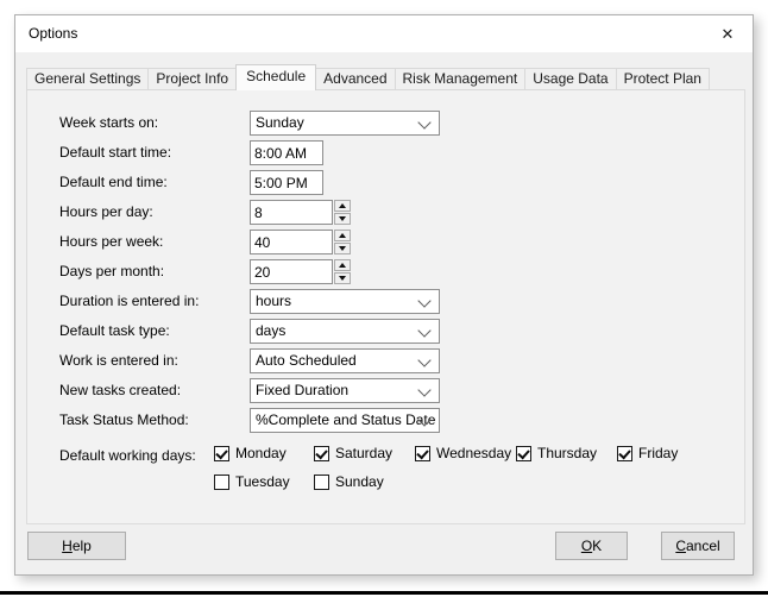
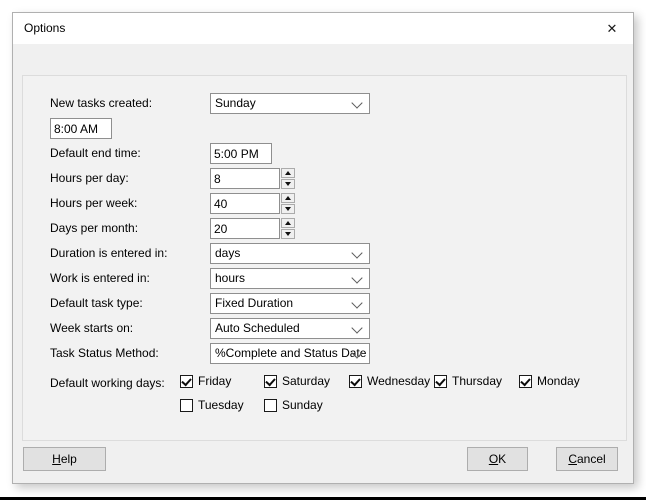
  Options
  ✕
- General Settings
- Project Info
- Schedule
- Advanced
- Risk Management
- Usage Data
- Protect Plan
- Week starts on:
+ New tasks created:
  Sunday
- Default start time:
  8:00 AM
  Default end time:
  5:00 PM
  Hours per day:
  8
  Hours per week:
  40
  Days per month:
  20
  Duration is entered in:
- hours
+ days
- Default task type:
+ Work is entered in:
- days
+ hours
- Work is entered in:
+ Default task type:
- Auto Scheduled
+ Fixed Duration
- New tasks created:
+ Week starts on:
- Fixed Duration
+ Auto Scheduled
  Task Status Method:
  %Complete and Status Date
  Default working days:
- Monday
+ Friday
  Saturday
  Wednesday
  Thursday
- Friday
+ Monday
  Tuesday
  Sunday
  Help
  OK
  Cancel
